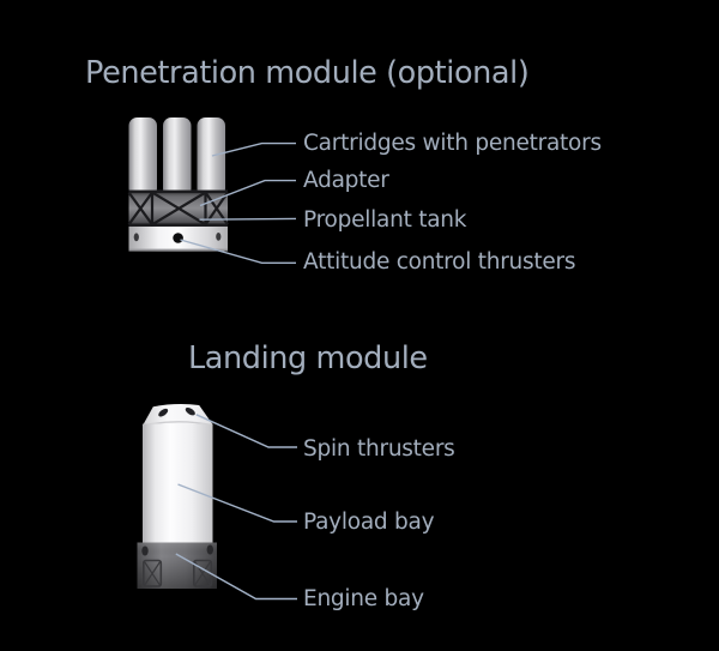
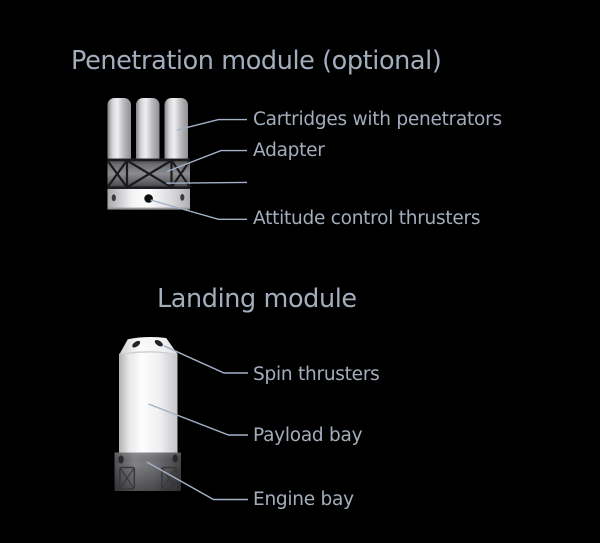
  Penetration module (optional)
  Landing module
  Cartridges with penetrators
  Adapter
- Propellant tank
  Attitude control thrusters
  Spin thrusters
  Payload bay
  Engine bay
